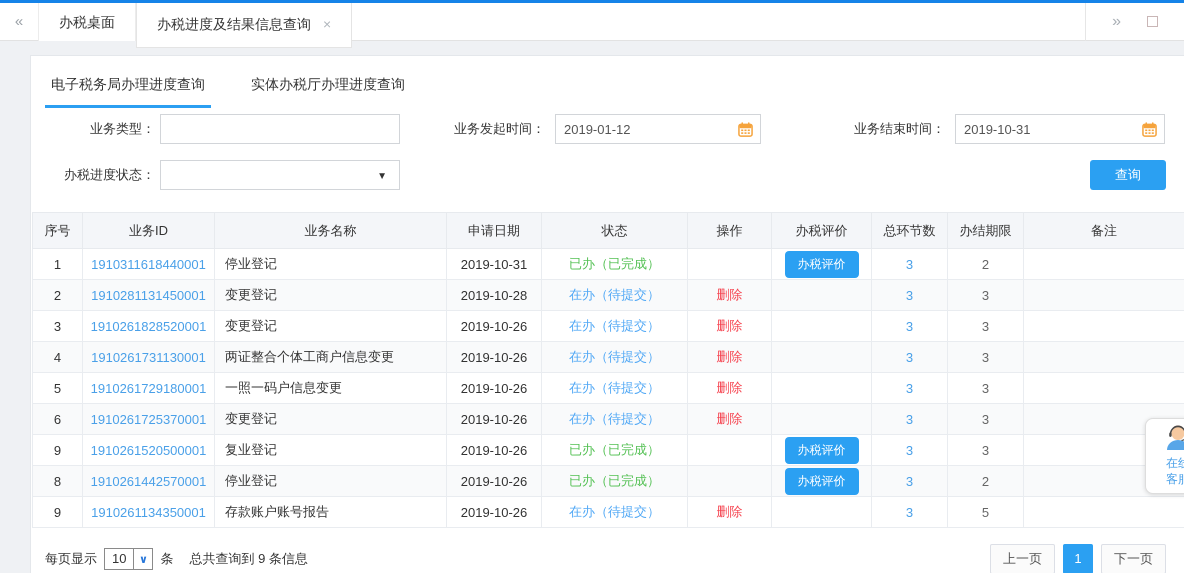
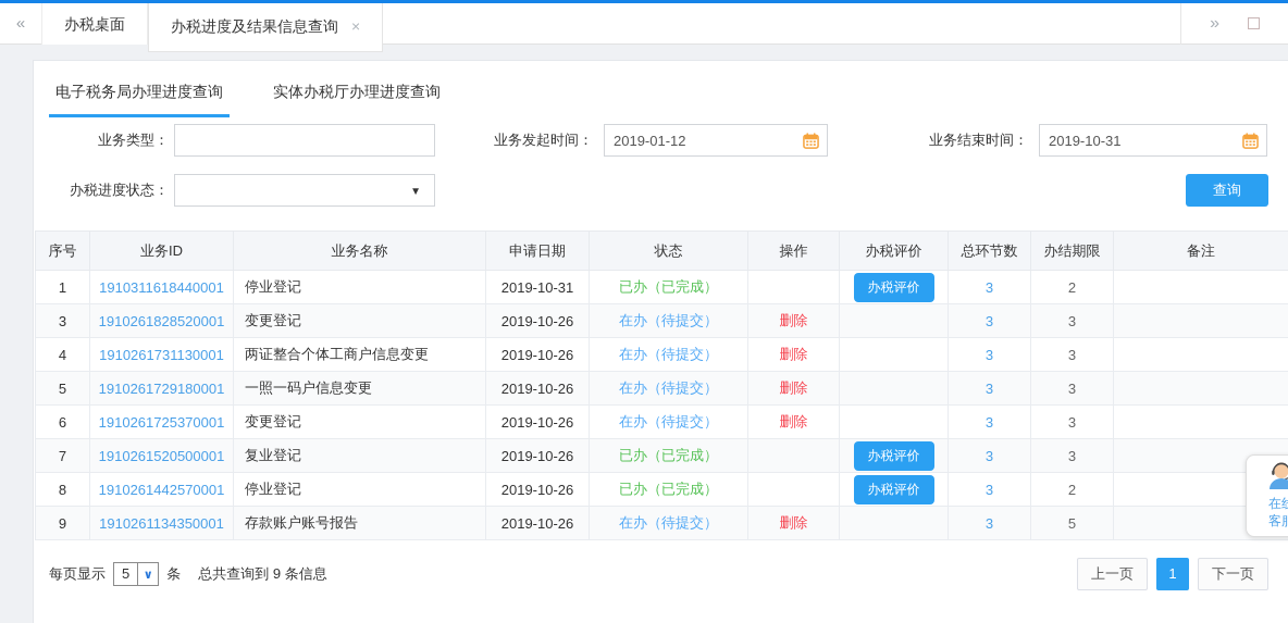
  «
  办税桌面
  办税进度及结果信息查询
  ×
  »
  电子税务局办理进度查询
  实体办税厅办理进度查询
  业务类型：
  业务发起时间：
  2019-01-12
  业务结束时间：
  2019-10-31
  办税进度状态：
  ▼
  查询
  序号	业务ID	业务名称	申请日期	状态	操作	办税评价	总环节数	办结期限	备注
  1	1910311618440001	停业登记	2019-10-31	已办（已完成）		办税评价	3	2
- 2	1910281131450001	变更登记	2019-10-28	在办（待提交）	删除		3	3
  3	1910261828520001	变更登记	2019-10-26	在办（待提交）	删除		3	3
  4	1910261731130001	两证整合个体工商户信息变更	2019-10-26	在办（待提交）	删除		3	3
  5	1910261729180001	一照一码户信息变更	2019-10-26	在办（待提交）	删除		3	3
  6	1910261725370001	变更登记	2019-10-26	在办（待提交）	删除		3	3
- 9	1910261520500001	复业登记	2019-10-26	已办（已完成）		办税评价	3	3
+ 7	1910261520500001	复业登记	2019-10-26	已办（已完成）		办税评价	3	3
  8	1910261442570001	停业登记	2019-10-26	已办（已完成）		办税评价	3	2
  9	1910261134350001	存款账户账号报告	2019-10-26	在办（待提交）	删除		3	5
  每页显示
- 10
+ 5
  ∨
  条
  总共查询到 9 条信息
  上一页
  1
  下一页
